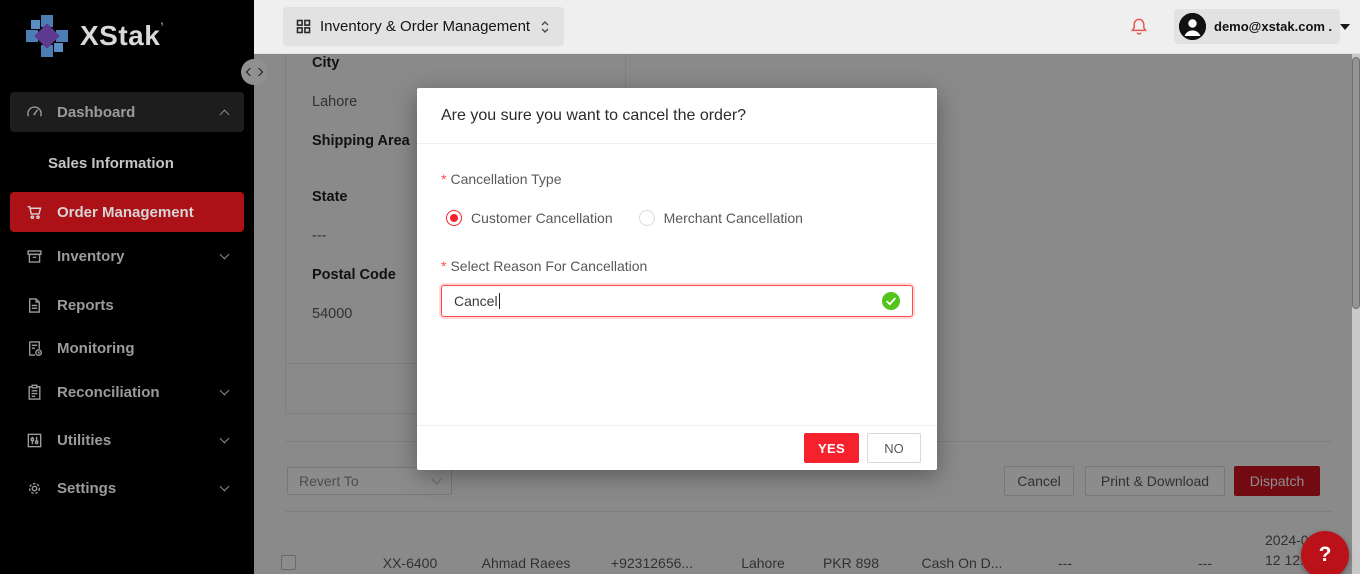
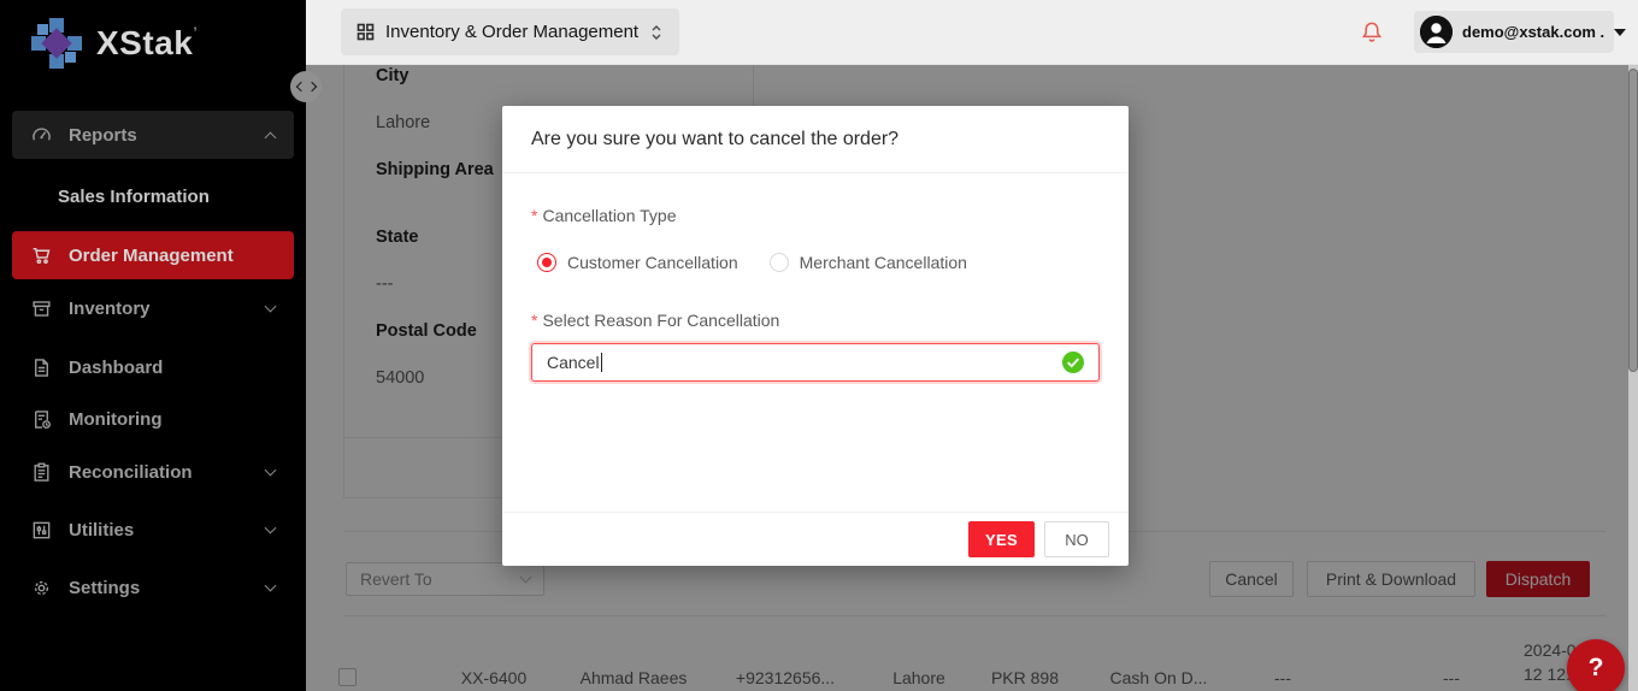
  XStak’
- Dashboard
+ Reports
  Sales Information
  Order Management
  Inventory
- Reports
+ Dashboard
  Monitoring
  Reconciliation
  Utilities
  Settings
  Inventory & Order Management
  demo@xstak.com .
  City
  Lahore
  Shipping Area
  State
  ---
  Postal Code
  54000
  Revert To
  Cancel
  Print & Download
  Dispatch
  XX-6400
  Ahmad Raees
  +92312656...
  Lahore
  PKR 898
  Cash On D...
  ---
  ---
  ?
  Are you sure you want to cancel the order?
  * Cancellation Type
  Customer Cancellation
  Merchant Cancellation
  * Select Reason For Cancellation
  Cancel
  YES
  NO
